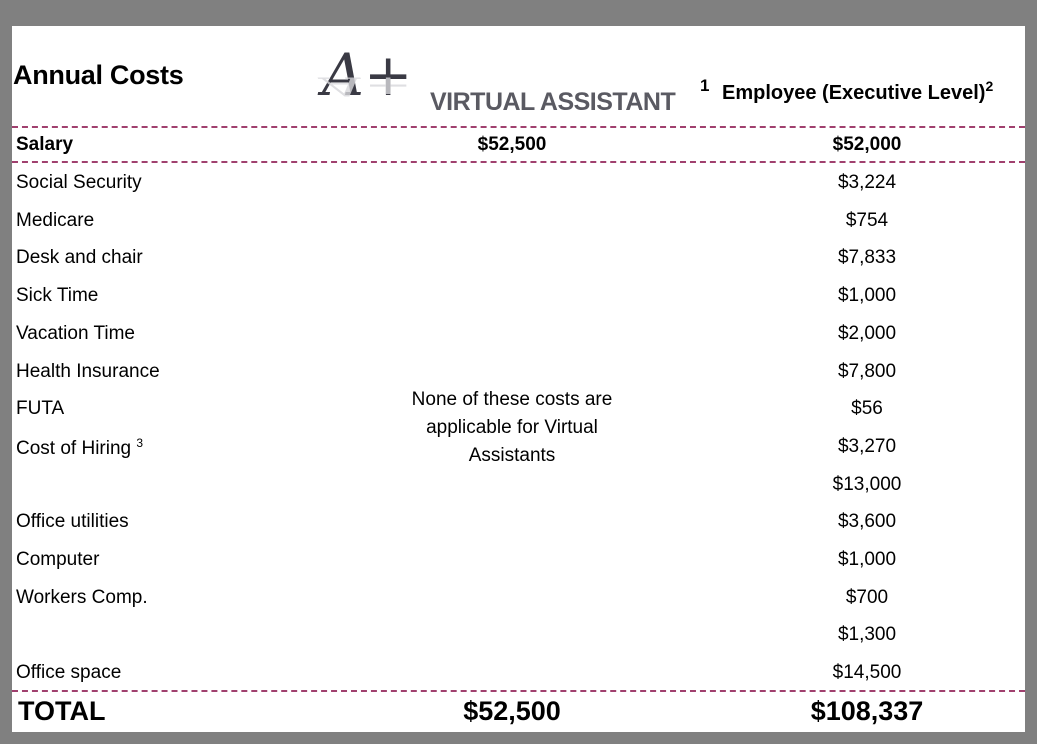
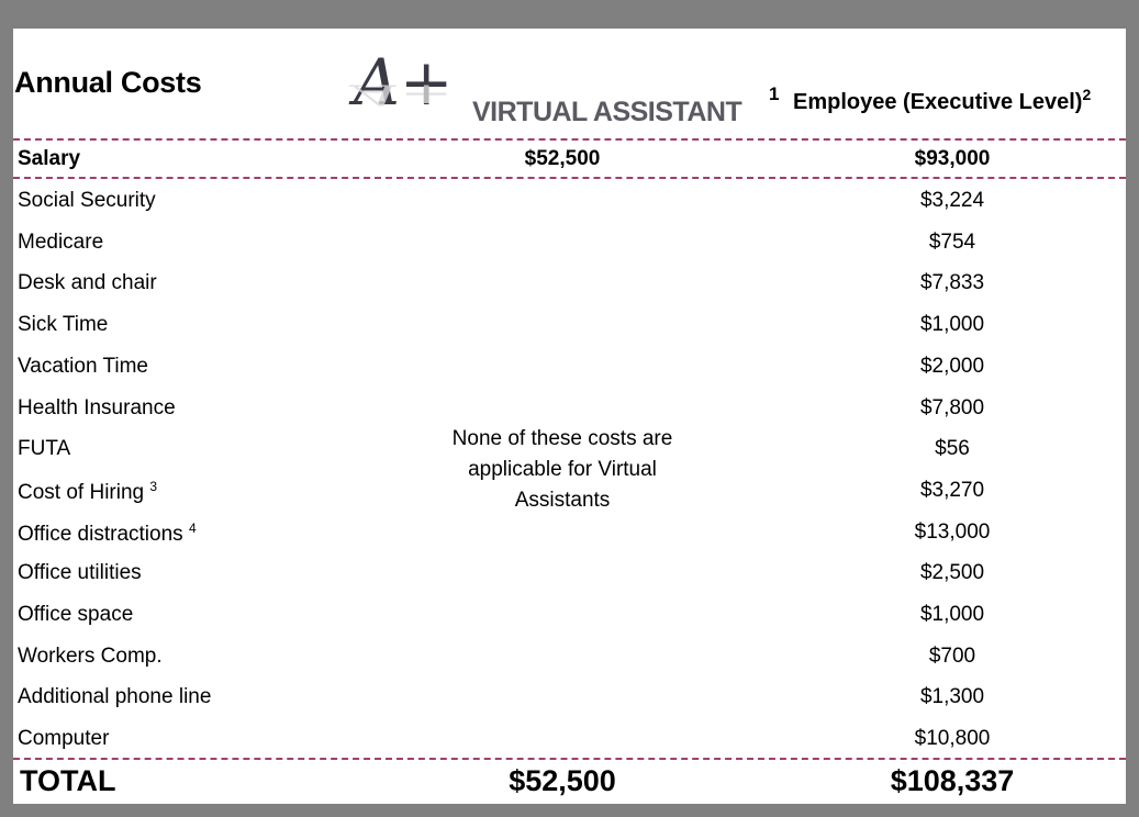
  Annual Costs
  A+
  VIRTUAL ASSISTANT
  1
  Employee (Executive Level)2
  Salary
  $52,500
- $52,000
+ $93,000
  Social Security
  $3,224
  Medicare
  $754
  Desk and chair
  $7,833
  Sick Time
  $1,000
  Vacation Time
  $2,000
  Health Insurance
  $7,800
  FUTA
  $56
  Cost of Hiring 3
  $3,270
+ Office distractions 4
  $13,000
  Office utilities
- $3,600
+ $2,500
- Computer
+ Office space
  $1,000
  Workers Comp.
  $700
+ Additional phone line
  $1,300
- Office space
+ Computer
- $14,500
+ $10,800
  None of these costs are applicable for Virtual Assistants
  TOTAL
  $52,500
  $108,337
